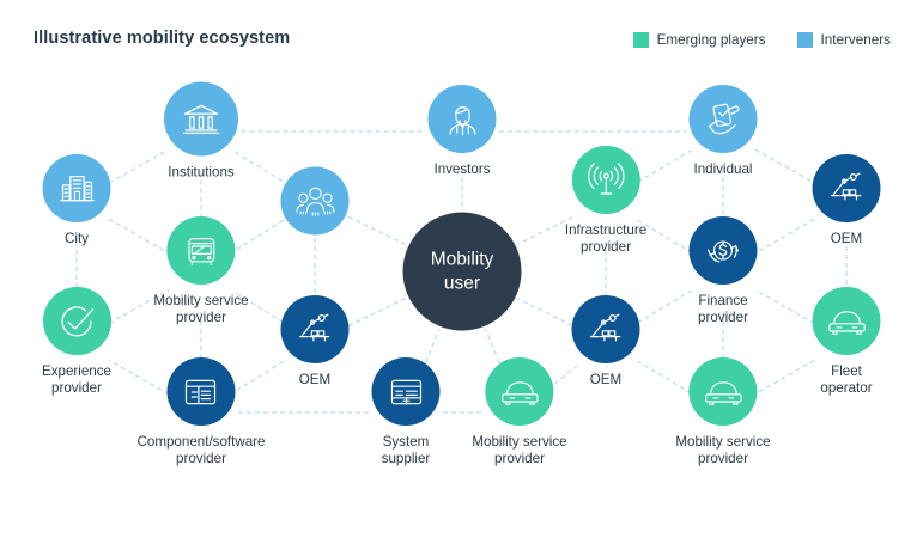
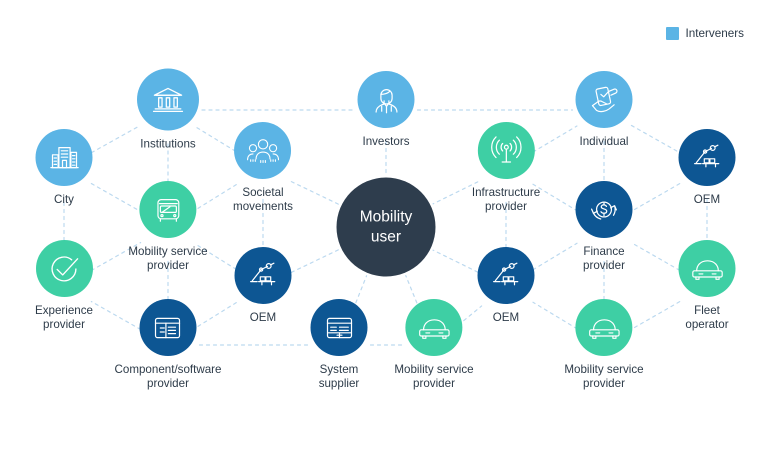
- Illustrative mobility ecosystem
- Emerging players
  Interveners
  Institutions
  City
+ Societal
+ movements
  Mobility service
  provider
  Experience
  provider
  OEM
  Component/software
  provider
  Investors
  System
  supplier
  Mobility service
  provider
  Individual
  Infrastructure
  provider
  OEM
  Finance
  provider
  OEM
  Fleet
  operator
  Mobility service
  provider
  Mobility
  user
